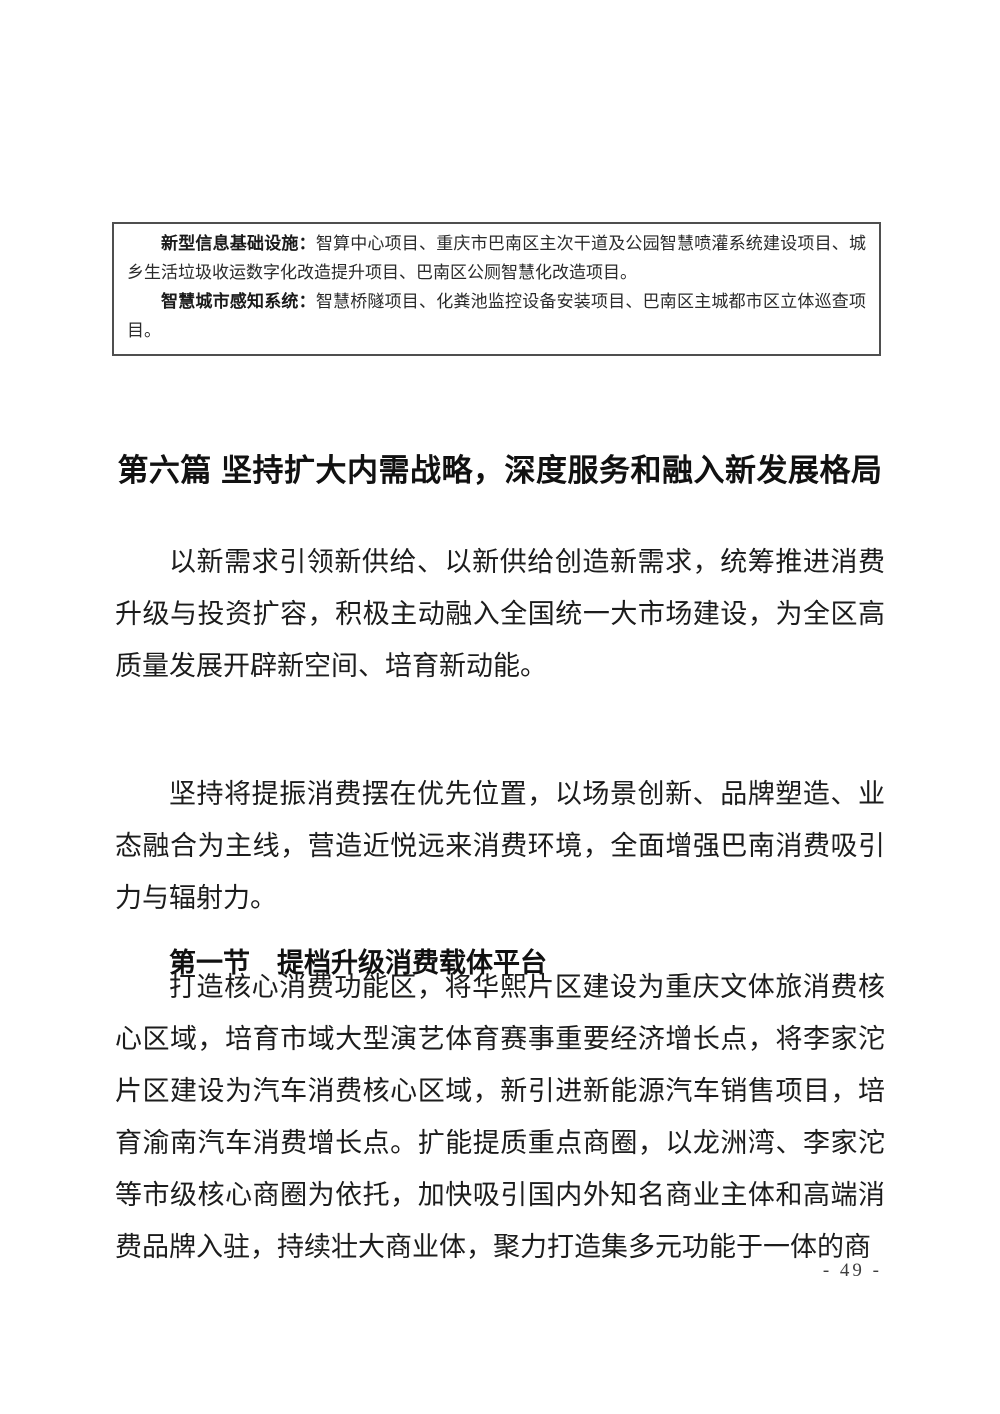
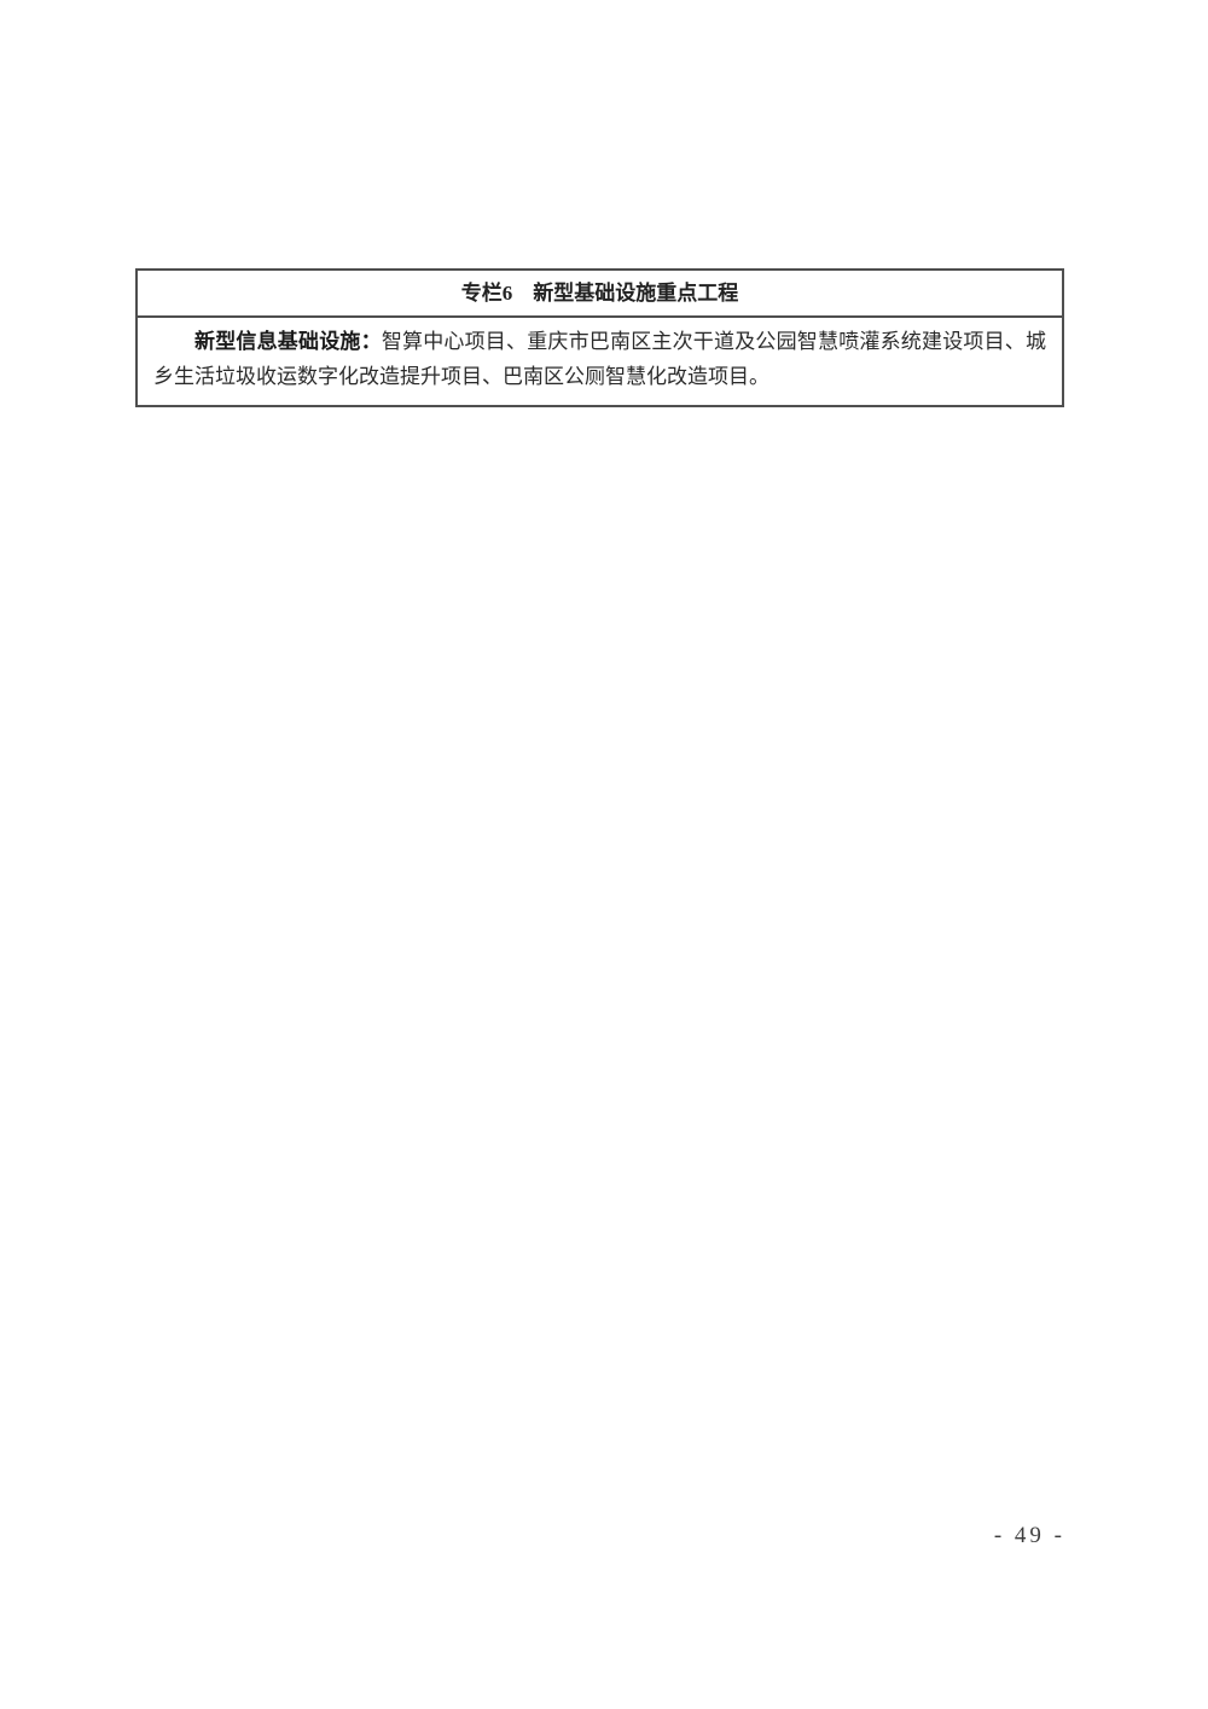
+ 专栏6 新型基础设施重点工程
  新型信息基础设施：智算中心项目、重庆市巴南区主次干道及公园智慧喷灌系统建设项目、城乡生活垃圾收运数字化改造提升项目、巴南区公厕智慧化改造项目。
- 智慧城市感知系统：智慧桥隧项目、化粪池监控设备安装项目、巴南区主城都市区立体巡查项目。
- 第六篇 坚持扩大内需战略，深度服务和融入新发展格局
- 以新需求引领新供给、以新供给创造新需求，统筹推进消费升级与投资扩容，积极主动融入全国统一大市场建设，为全区高质量发展开辟新空间、培育新动能。
- 坚持将提振消费摆在优先位置，以场景创新、品牌塑造、业态融合为主线，营造近悦远来消费环境，全面增强巴南消费吸引力与辐射力。
- 第一节 提档升级消费载体平台
- 打造核心消费功能区，将华熙片区建设为重庆文体旅消费核心区域，培育市域大型演艺体育赛事重要经济增长点，将李家沱片区建设为汽车消费核心区域，新引进新能源汽车销售项目，培育渝南汽车消费增长点。扩能提质重点商圈，以龙洲湾、李家沱等市级核心商圈为依托，加快吸引国内外知名商业主体和高端消费品牌入驻，持续壮大商业体，聚力打造集多元功能于一体的商
  - 49 -
